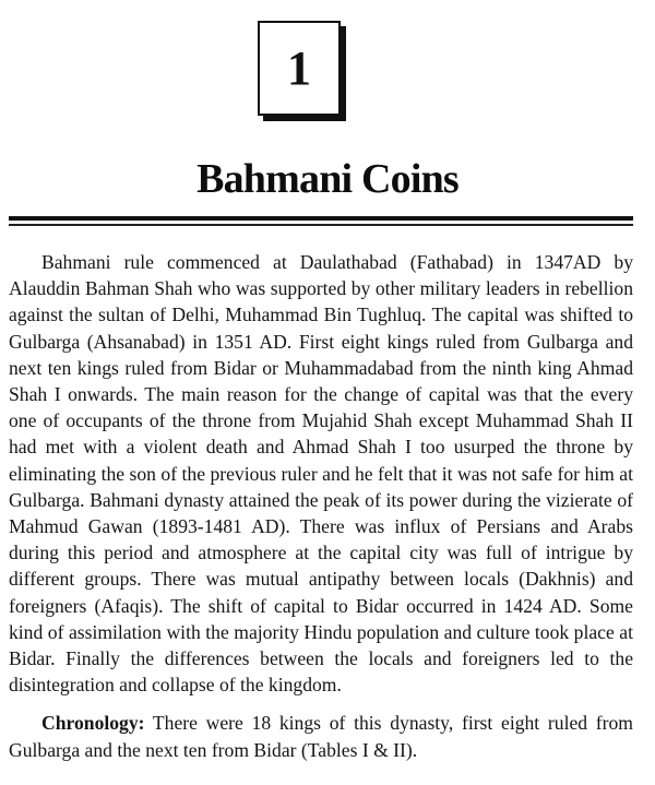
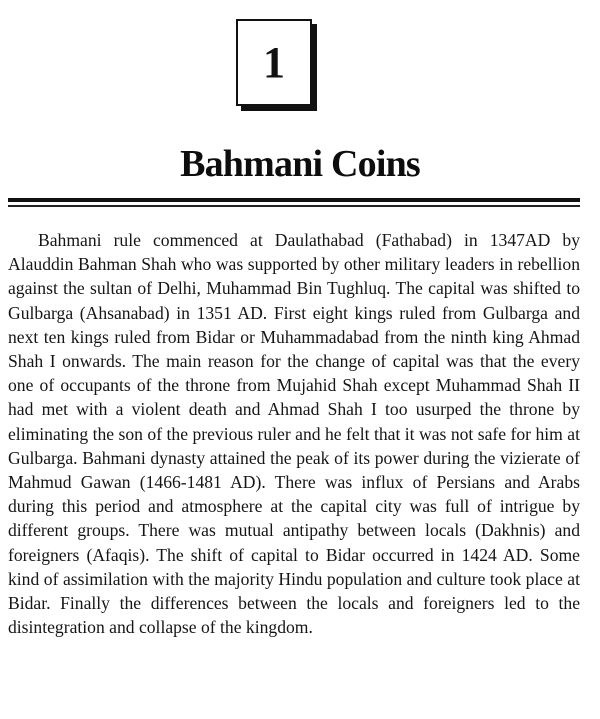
  1
  Bahmani Coins
- Bahmani rule commenced at Daulathabad (Fathabad) in 1347AD by Alauddin Bahman Shah who was supported by other military leaders in rebellion against the sultan of Delhi, Muhammad Bin Tughluq. The capital was shifted to Gulbarga (Ahsanabad) in 1351 AD. First eight kings ruled from Gulbarga and next ten kings ruled from Bidar or Muhammadabad from the ninth king Ahmad Shah I onwards. The main reason for the change of capital was that the every one of occupants of the throne from Mujahid Shah except Muhammad Shah II had met with a violent death and Ahmad Shah I too usurped the throne by eliminating the son of the previous ruler and he felt that it was not safe for him at Gulbarga. Bahmani dynasty attained the peak of its power during the vizierate of Mahmud Gawan (1893-1481 AD). There was influx of Persians and Arabs during this period and atmosphere at the capital city was full of intrigue by different groups. There was mutual antipathy between locals (Dakhnis) and foreigners (Afaqis). The shift of capital to Bidar occurred in 1424 AD. Some kind of assimilation with the majority Hindu population and culture took place at Bidar. Finally the differences between the locals and foreigners led to the disintegration and collapse of the kingdom.
+ Bahmani rule commenced at Daulathabad (Fathabad) in 1347AD by Alauddin Bahman Shah who was supported by other military leaders in rebellion against the sultan of Delhi, Muhammad Bin Tughluq. The capital was shifted to Gulbarga (Ahsanabad) in 1351 AD. First eight kings ruled from Gulbarga and next ten kings ruled from Bidar or Muhammadabad from the ninth king Ahmad Shah I onwards. The main reason for the change of capital was that the every one of occupants of the throne from Mujahid Shah except Muhammad Shah II had met with a violent death and Ahmad Shah I too usurped the throne by eliminating the son of the previous ruler and he felt that it was not safe for him at Gulbarga. Bahmani dynasty attained the peak of its power during the vizierate of Mahmud Gawan (1466-1481 AD). There was influx of Persians and Arabs during this period and atmosphere at the capital city was full of intrigue by different groups. There was mutual antipathy between locals (Dakhnis) and foreigners (Afaqis). The shift of capital to Bidar occurred in 1424 AD. Some kind of assimilation with the majority Hindu population and culture took place at Bidar. Finally the differences between the locals and foreigners led to the disintegration and collapse of the kingdom.
- Chronology: There were 18 kings of this dynasty, first eight ruled from Gulbarga and the next ten from Bidar (Tables I & II).
